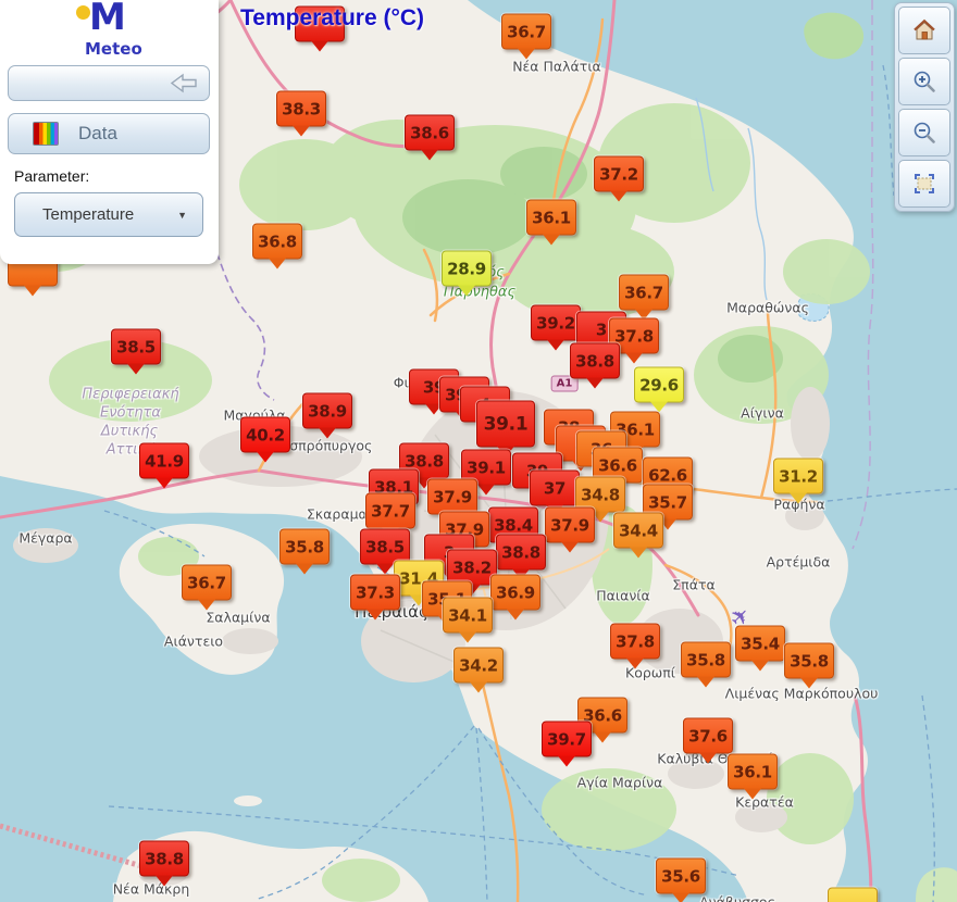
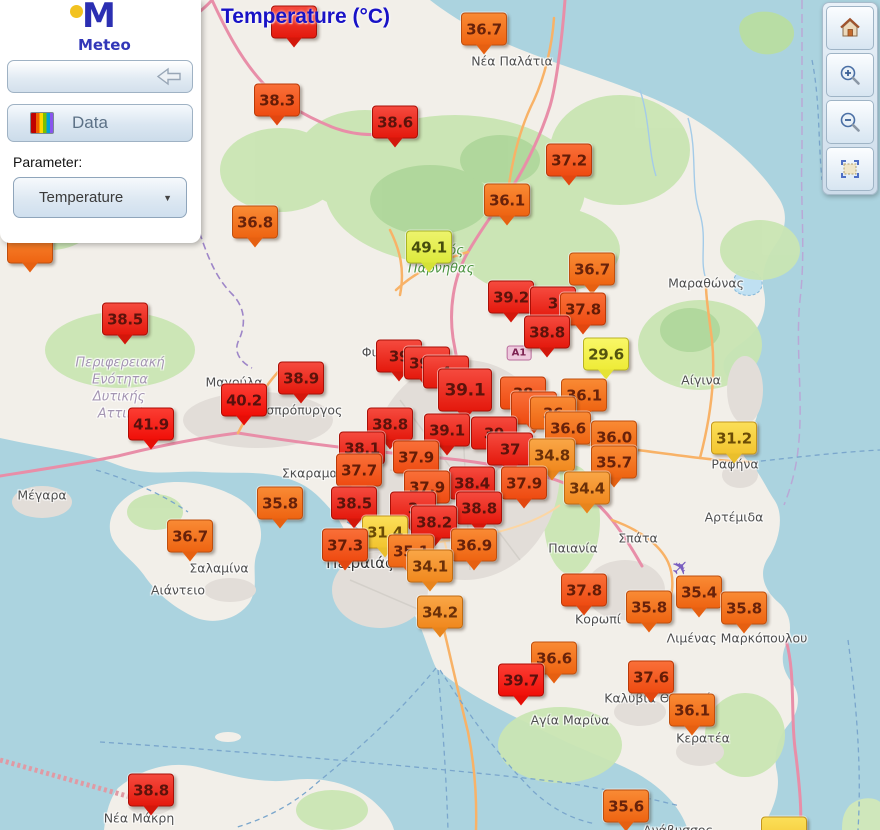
  Νέα Παλάτια
  Μαραθώνας
  Αίγινα
  Ραφήνα
  Αρτέμιδα
  Σπάτα
  Παιανία
  Κορωπί
  Λιμένας Μαρκόπουλου
  Κερατέα
  Αγία Μαρίνα
  Μέγαρα
  Σαλαμίνα
  Αιάντειο
  Νέα Μάκρη
  σπρόπυργος
  Μαγούλα
  Πνηθας
  ός
  Περιφερειακή
  Ενότητα
  Δυτικής
  Α1
  36.7
  38.3
  38.6
  37.2
  36.1
  36.8
- 28.9
+ 49.1
  36.7
  39.2
  3
  37.8
  38.5
  38.8
  29.6
  38.9
  39.1
  36.1
  40.2
  41.9
  38.8
  36.6
  39.1
- 62.6
+ 36.0
  31.2
  38.1
  37
  34.8
  37.9
  35.7
  37.7
  38.4
  37.9
  37.9
  34.4
  35.8
  38.5
  38.8
  38.2
  31.4
  36.7
  37.3
  36.9
  34.1
  37.8
  35.4
  35.8
  35.8
  34.2
  36.6
  37.6
  39.7
  36.1
  38.8
  35.6
  Temperature (°C)
  M
  Meteo
  Data
  Parameter:
  Temperature
  ▼
